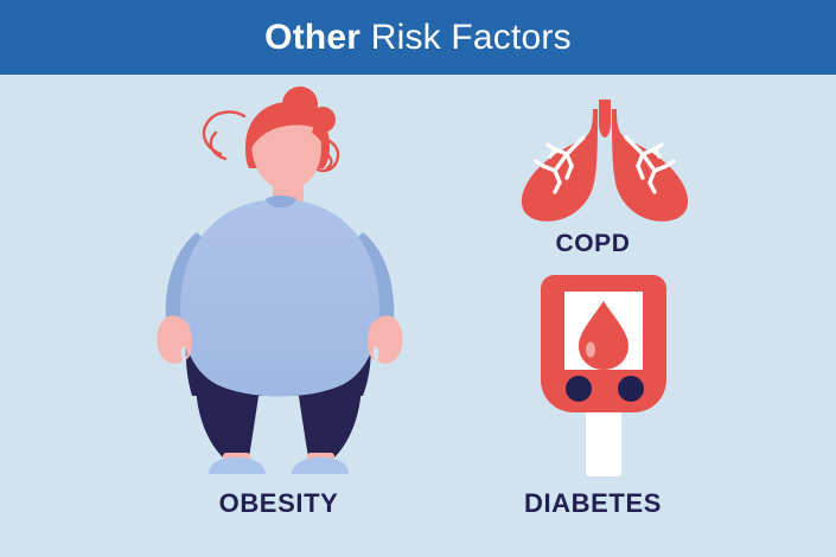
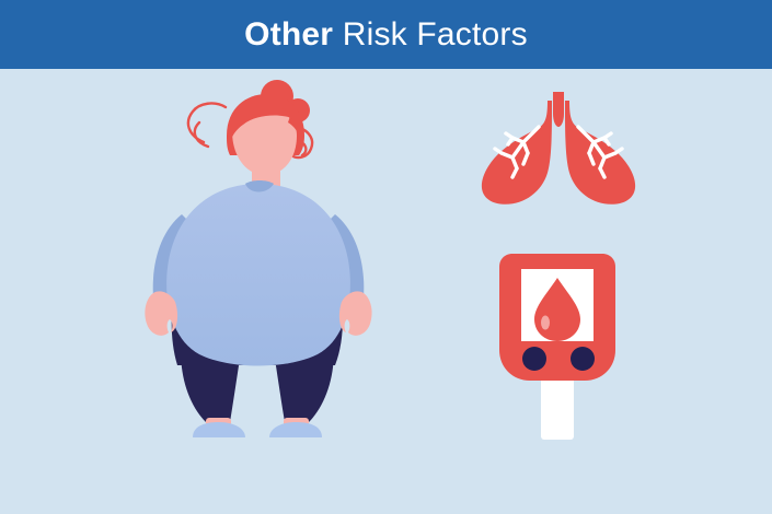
  Other Risk Factors
- COPD
- DIABETES
- OBESITY
